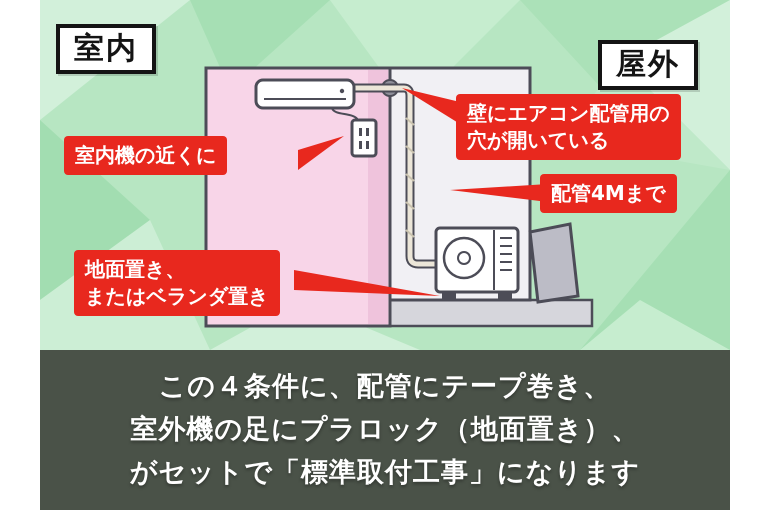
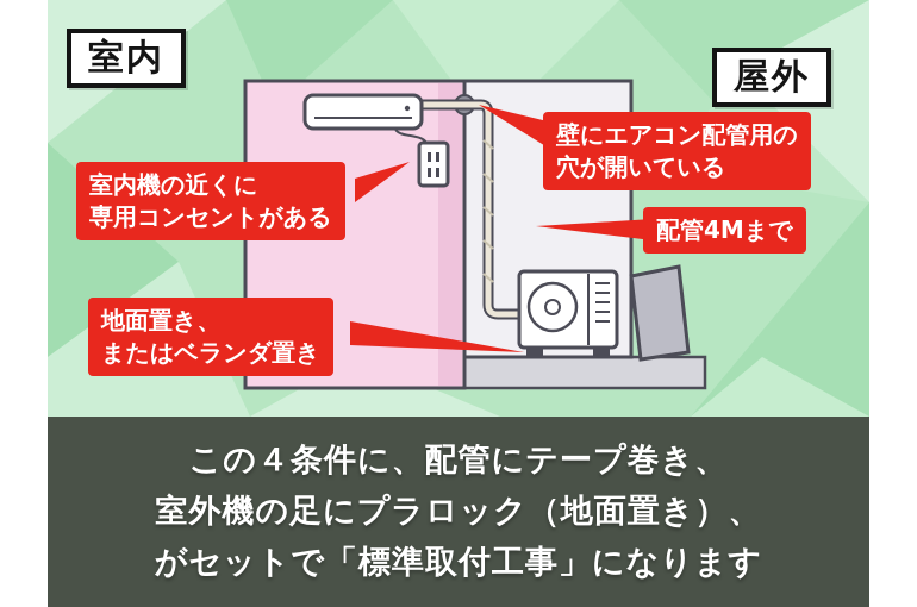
  室内
  屋外
  壁にエアコン配管用の
  穴が開いている
  室内機の近くに
+ 専用コンセントがある
  配管4Mまで
  地面置き、
  またはベランダ置き
  この４条件に、配管にテープ巻き、
  室外機の足にプラロック（地面置き）、
  がセットで「標準取付工事」になります
